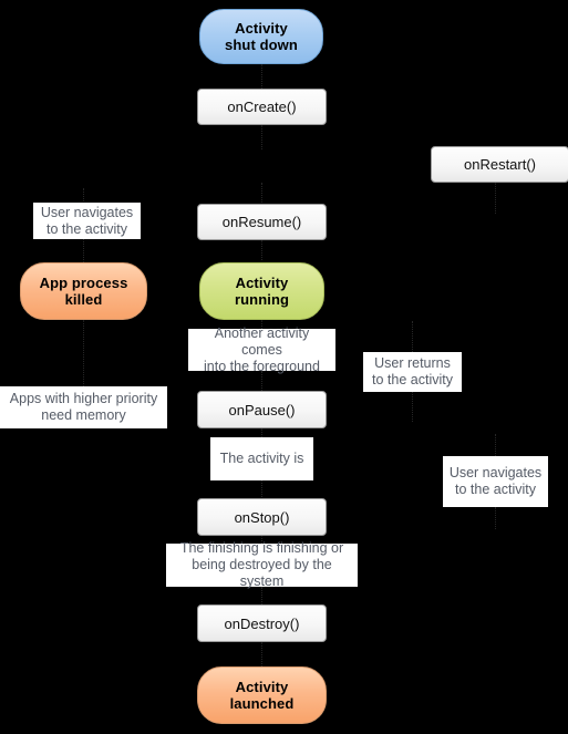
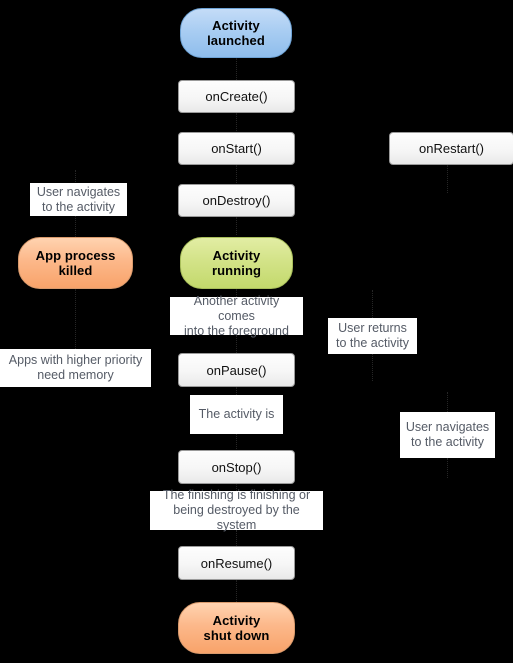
  Activity
- shut down
+ launched
  App process
  killed
  Activity
  running
  Activity
- launched
+ shut down
  onCreate()
+ onStart()
  onRestart()
- onResume()
+ onDestroy()
  onPause()
  onStop()
- onDestroy()
+ onResume()
  User navigates
  to the activity
  Another activity comes
  into the foreground
  User returns
  to the activity
  Apps with higher priority
  need memory
  The activity is
  User navigates
  to the activity
  The finishing is finishing or
  being destroyed by the system
